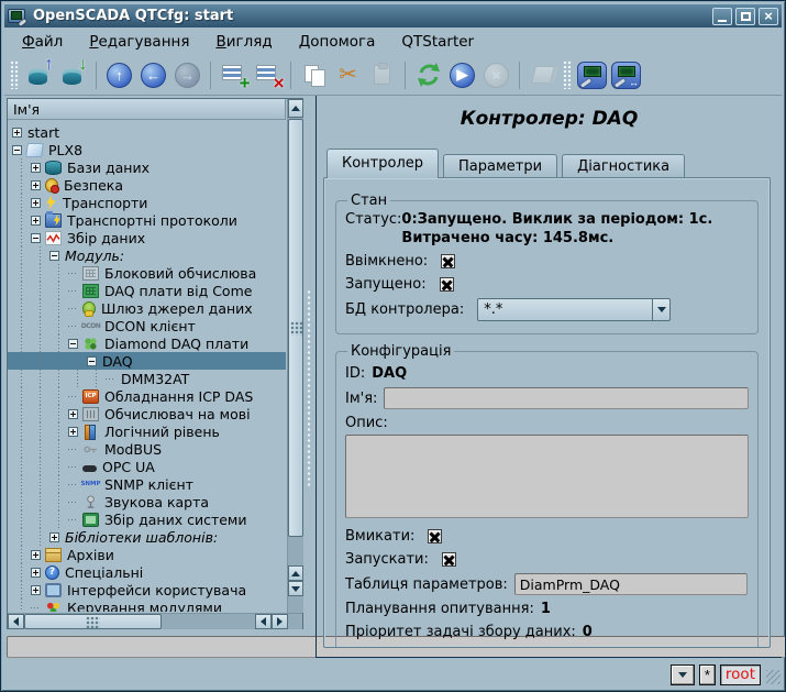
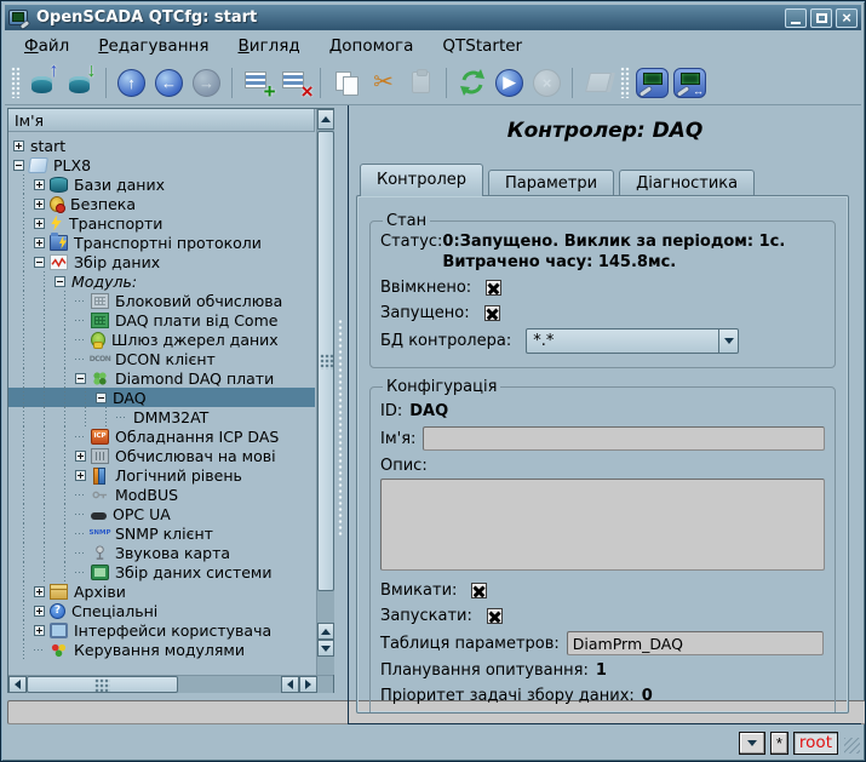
  OpenSCADA QTCfg: start
  ×
  Файл
  Редагування
  Вигляд
  Допомога
  QTStarter
  ↑
  ↓
  ↑
  ←
  →
  +
  ×
  ✂
  ▶
  ×
  ↔
  Ім'я
  start
  PLX8
  Бази даних
  Безпека
  Транспорти
  Транспортні протоколи
  Збір даних
  Модуль:
  Блоковий обчислюва
  DAQ плати від Come
  Шлюз джерел даних
  DCON клієнт
  Diamond DAQ плати
  DAQ
  DMM32AT
  Обладнання ICP DAS
  Обчислювач на мові
  Логічний рівень
  ModBUS
  OPC UA
  SNMP клієнт
  Звукова карта
  Збір даних системи
- Бібліотеки шаблонів:
  Архіви
  ?
  Спеціальні
  Інтерфейси користувача
  Керування модулями
  Контролер: DAQ
  Контролер
  Параметри
  Діагностика
  Стан
  Статус:
  0:Запущено. Виклик за періодом: 1с.
  Витрачено часу: 145.8мс.
  Ввімкнено:
  Запущено:
  БД контролера:
  *.*
  Конфігурація
  ID:
  DAQ
  Ім'я:
  Опис:
  Вмикати:
  Запускати:
  Таблиця параметров:
  DiamPrm_DAQ
  Планування опитування:
  1
  Пріоритет задачі збору даних:
  0
  *
  root
